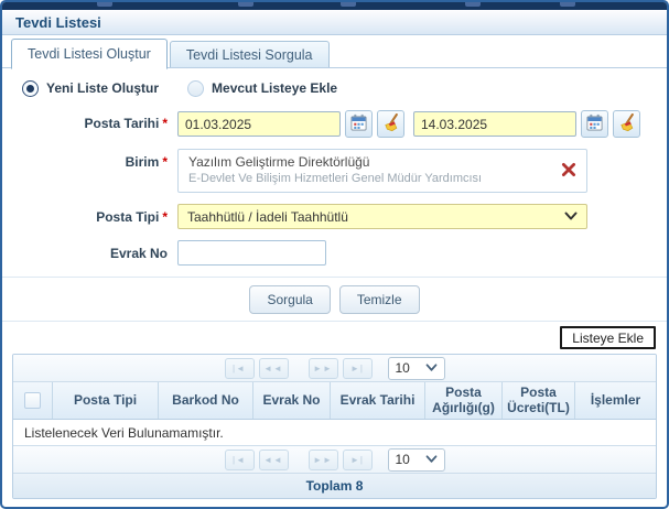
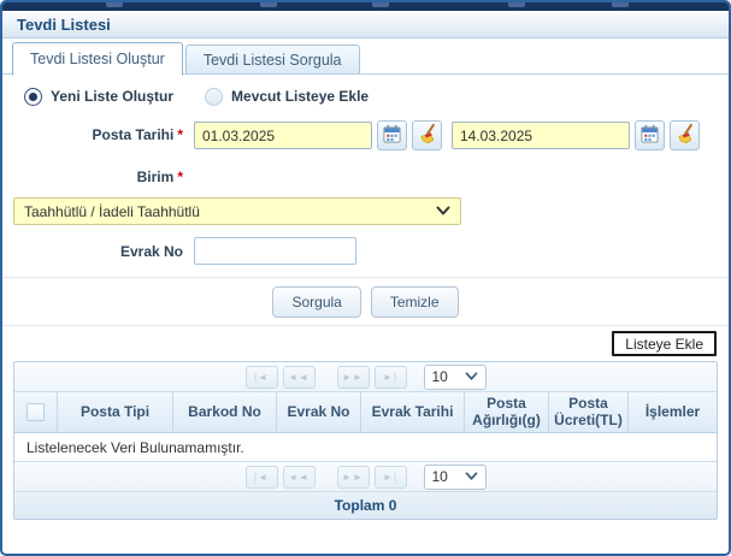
  Tevdi Listesi
  Tevdi Listesi Oluştur
  Tevdi Listesi Sorgula
  Yeni Liste Oluştur
  Mevcut Listeye Ekle
  Posta Tarihi *
  01.03.2025
  14.03.2025
  Birim *
- Yazılım Geliştirme Direktörlüğü
- E-Devlet Ve Bilişim Hizmetleri Genel Müdür Yardımcısı
- Posta Tipi *
  Taahhütlü / İadeli Taahhütlü
  Evrak No
  Sorgula
  Temizle
  Listeye Ekle
  |◄
  ◄◄
  ►►
  ►|
  10
  Posta Tipi
  Barkod No
  Evrak No
  Evrak Tarihi
  Posta Ağırlığı(g)
  Posta Ücreti(TL)
  İşlemler
  Listelenecek Veri Bulunamamıştır.
  |◄
  ◄◄
  ►►
  ►|
  10
- Toplam 8
+ Toplam 0
